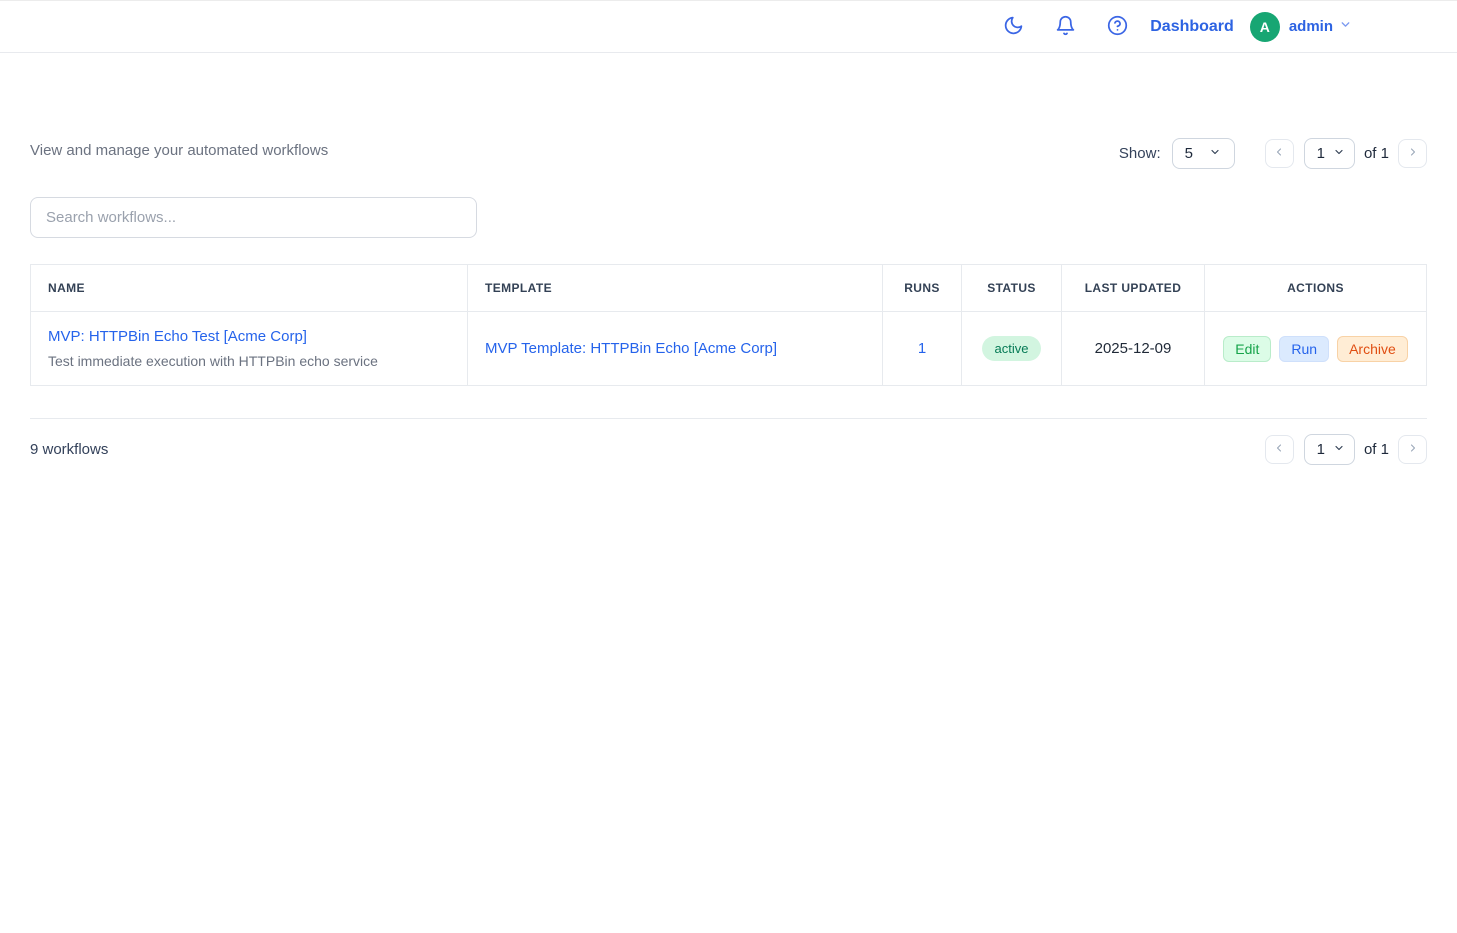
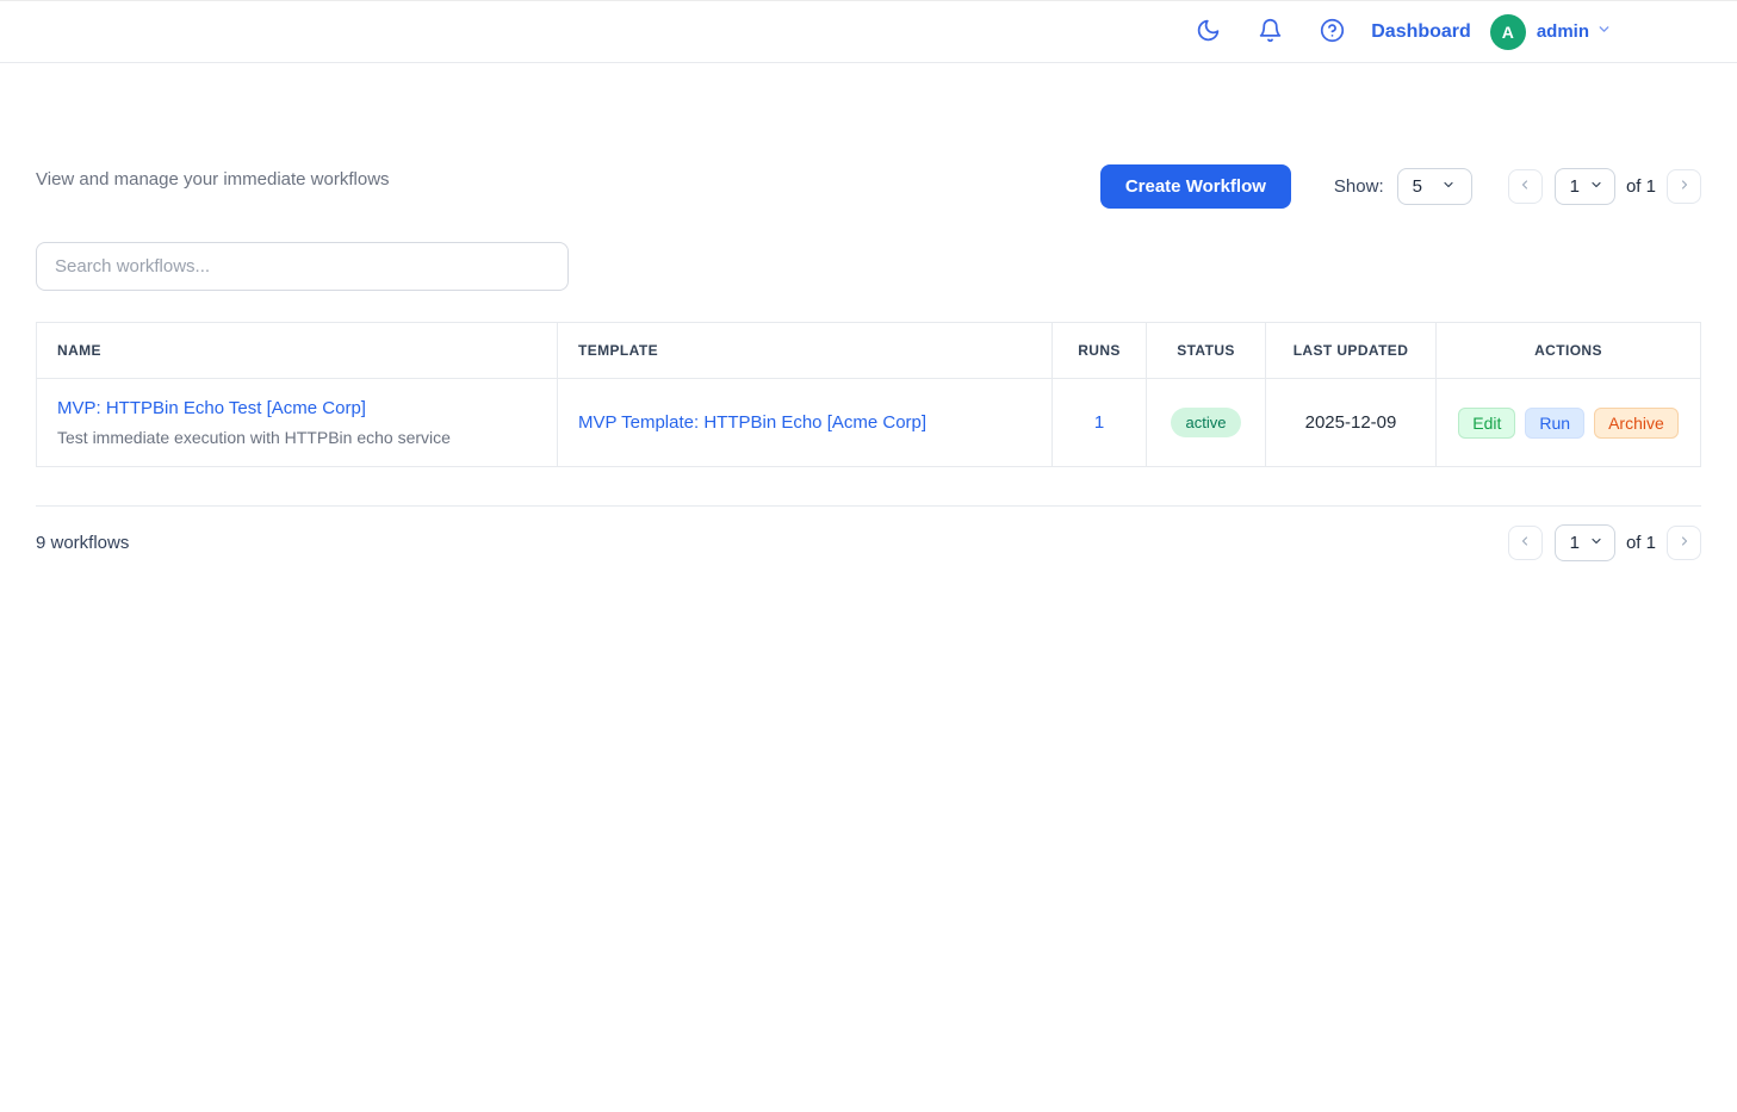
  Dashboard
  A
  admin
- View and manage your automated workflows
+ View and manage your immediate workflows
+ Create Workflow
  Show:
  5
  1
  of 1
  Search workflows...
  NAME	TEMPLATE	RUNS	STATUS	LAST UPDATED	ACTIONS
  MVP: HTTPBin Echo Test [Acme Corp] Test immediate execution with HTTPBin echo service	MVP Template: HTTPBin Echo [Acme Corp]	1	active	2025-12-09	Edit Run Archive
  9 workflows
  1
  of 1
